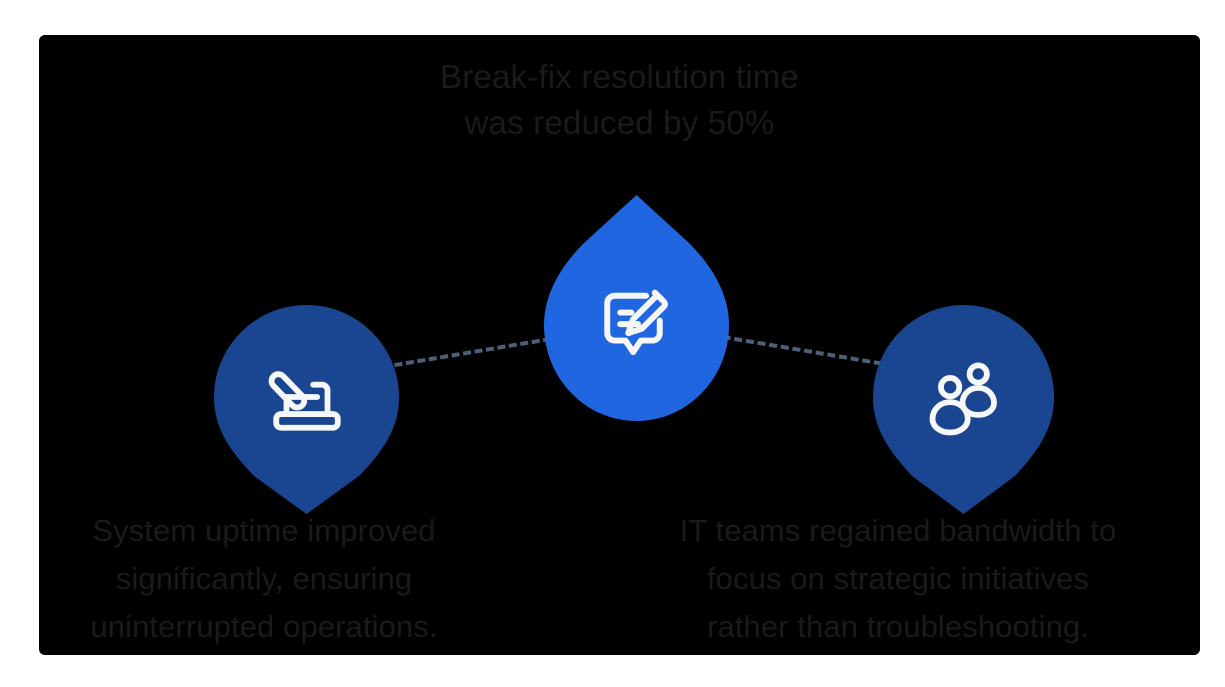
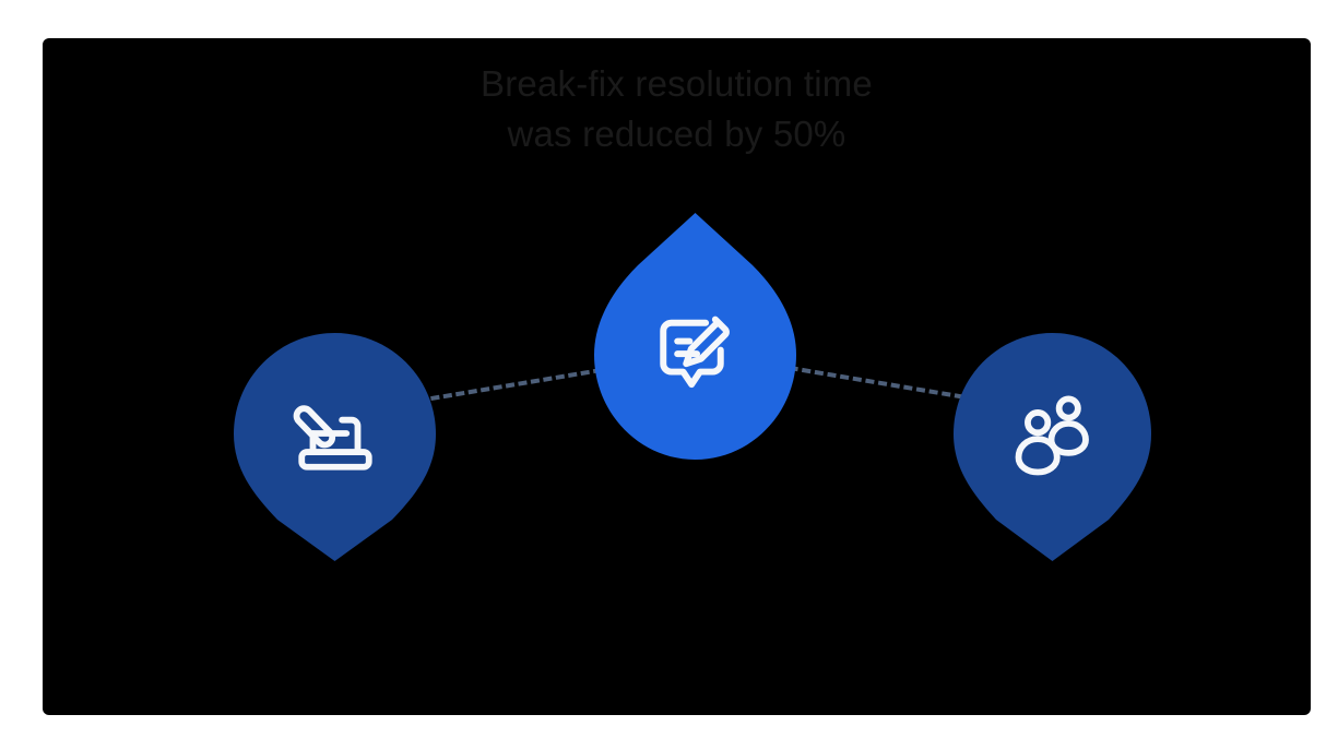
  Break-fix resolution time
  was reduced by 50%
- System uptime improved
- significantly, ensuring
- uninterrupted operations.
- IT teams regained bandwidth to
- focus on strategic initiatives
- rather than troubleshooting.
